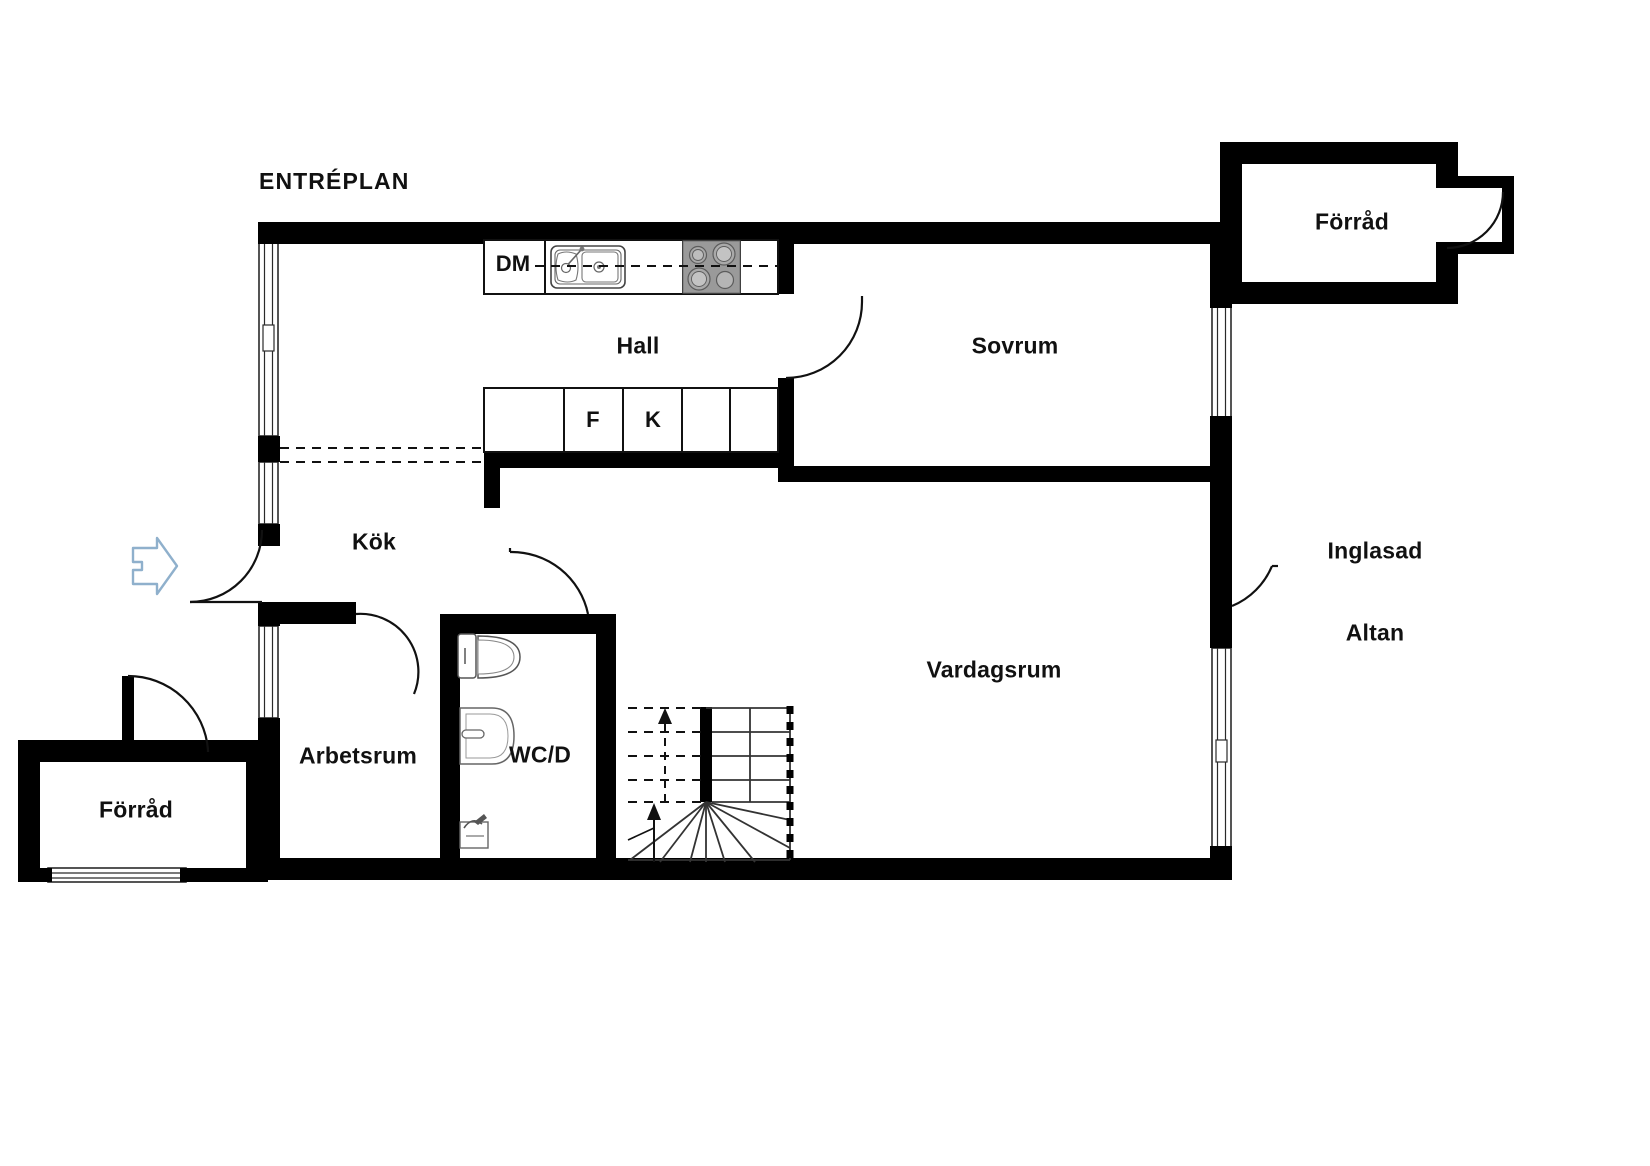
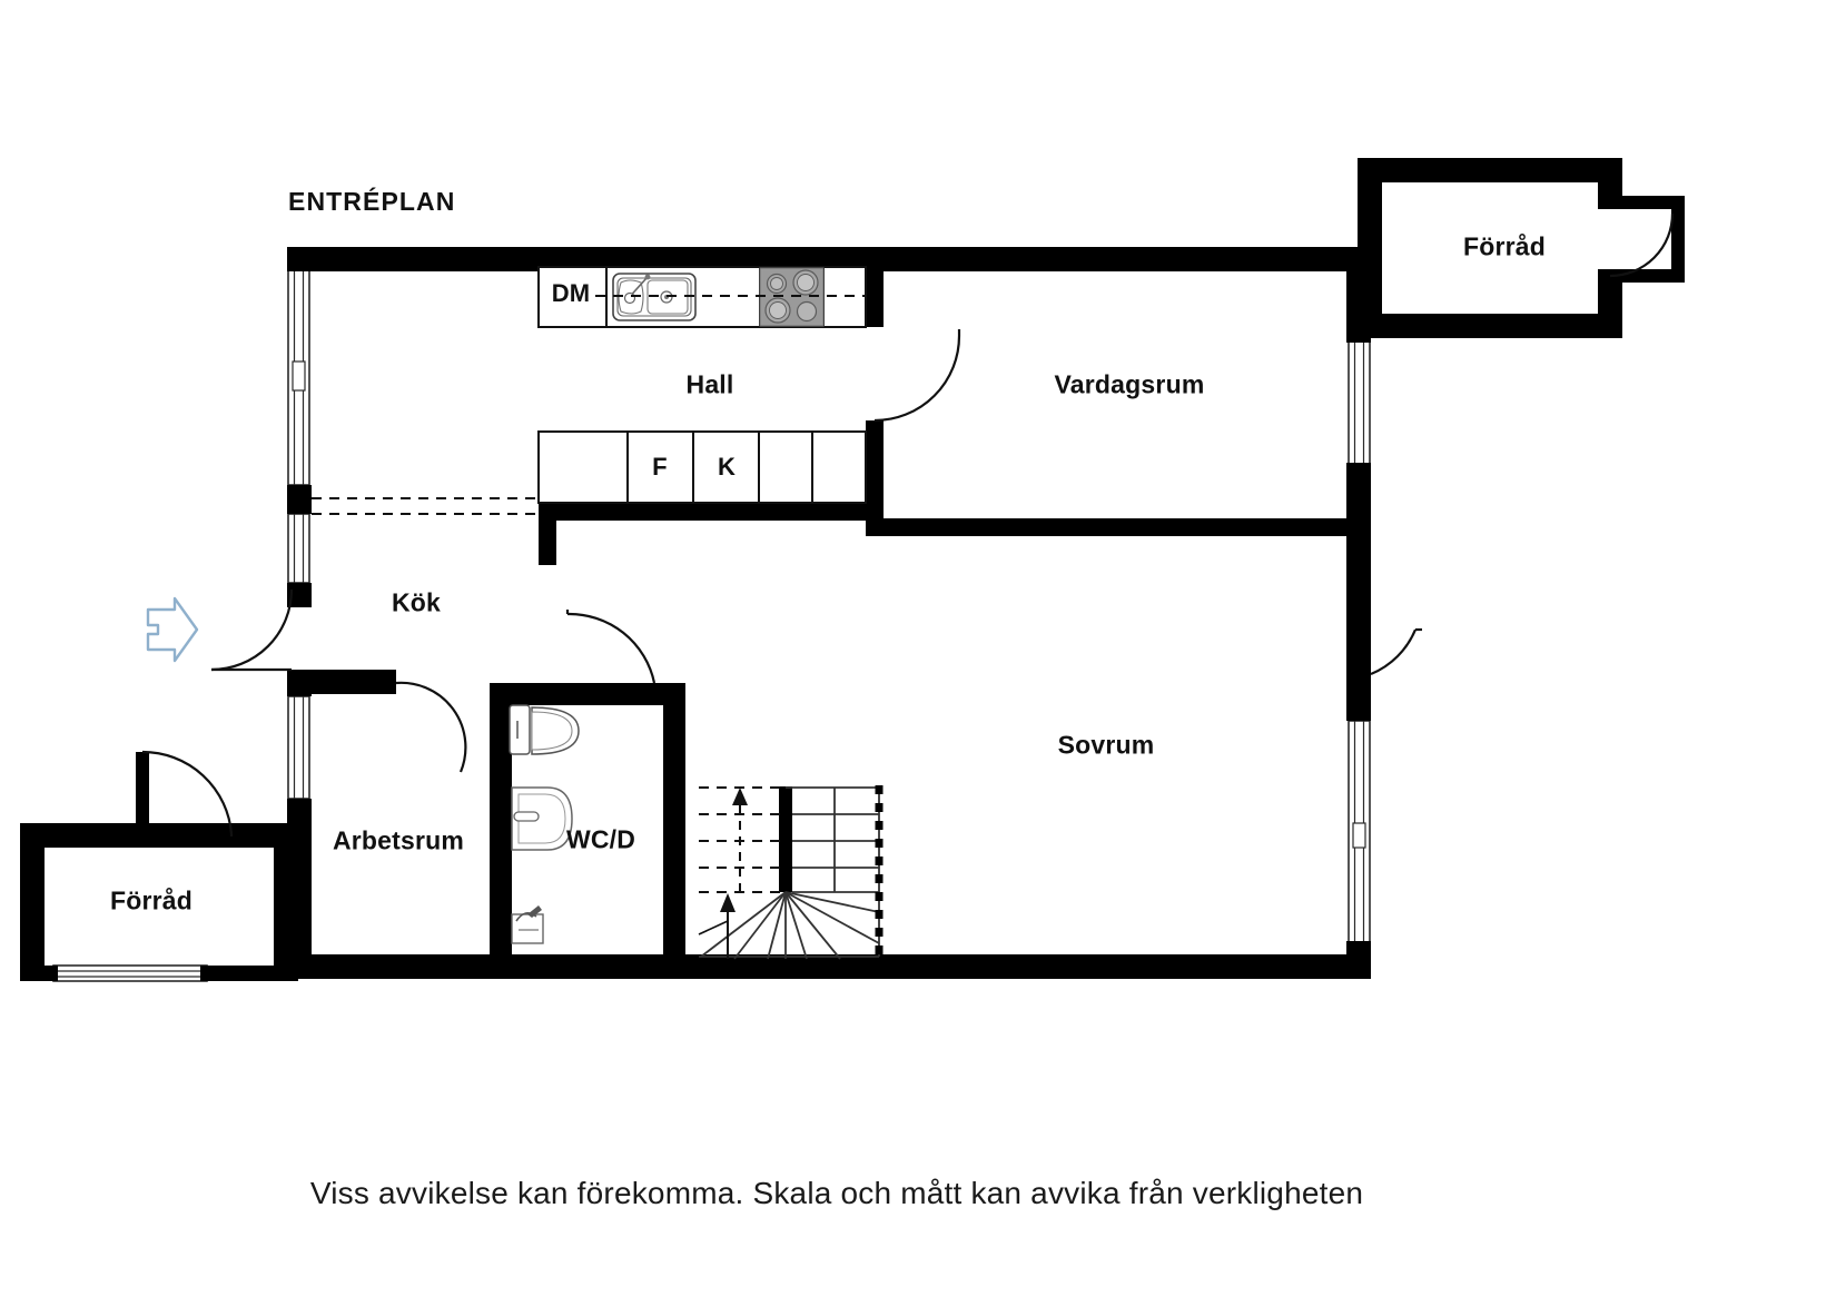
  ENTRÉPLAN
  Hall
- Sovrum
+ Vardagsrum
  Kök
- Vardagsrum
+ Sovrum
  Arbetsrum
  WC/D
  Förråd
  Förråd
- Inglasad
- Altan
  DM
  F
  K
+ Viss avvikelse kan förekomma. Skala och mått kan avvika från verkligheten
